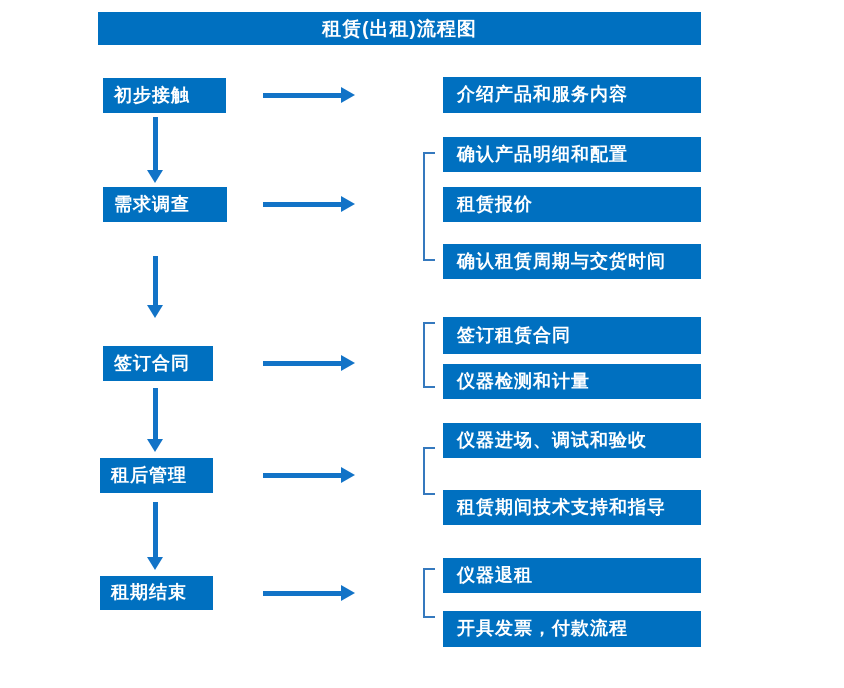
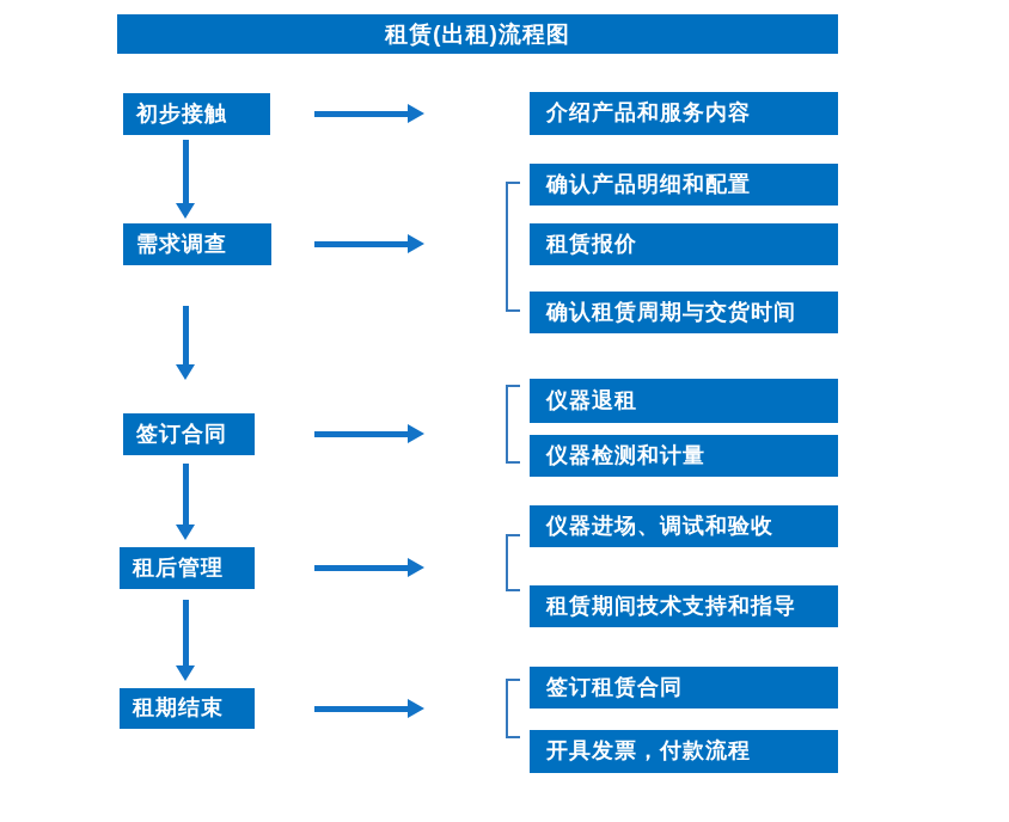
  租赁(出租)流程图
  初步接触
  需求调查
  签订合同
  租后管理
  租期结束
  介绍产品和服务内容
  确认产品明细和配置
  租赁报价
  确认租赁周期与交货时间
- 签订租赁合同
+ 仪器退租
  仪器检测和计量
  仪器进场、调试和验收
  租赁期间技术支持和指导
- 仪器退租
+ 签订租赁合同
  开具发票，付款流程
